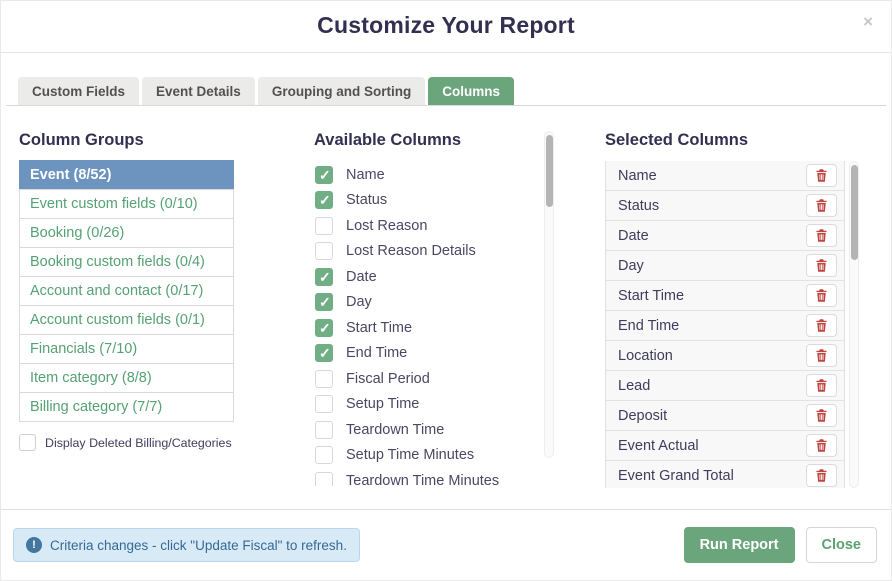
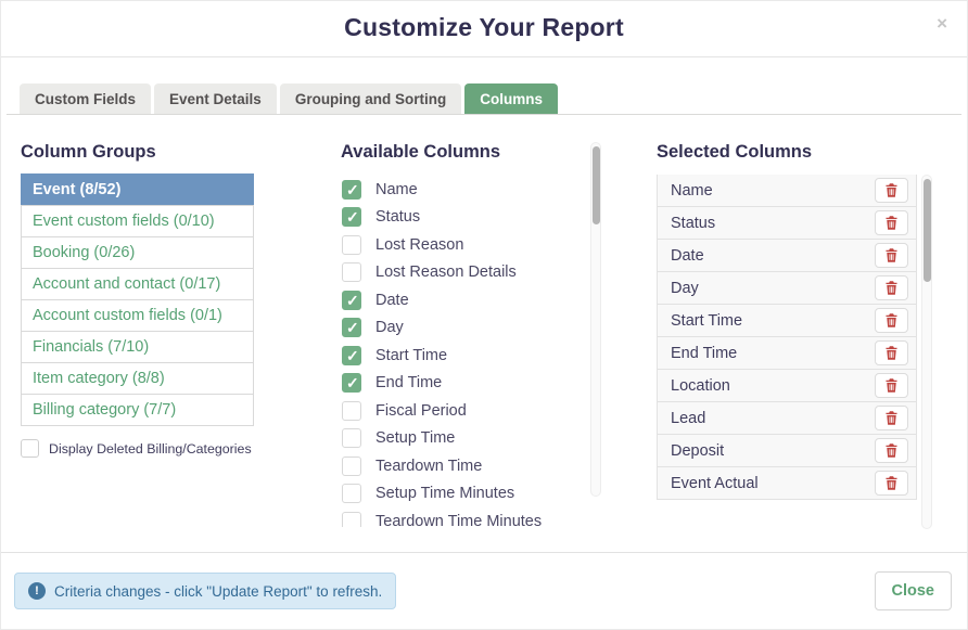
  Customize Your Report
  ×
  Custom Fields
  Event Details
  Grouping and Sorting
  Columns
  Column Groups
  Event (8/52)
  Event custom fields (0/10)
  Booking (0/26)
- Booking custom fields (0/4)
  Account and contact (0/17)
  Account custom fields (0/1)
  Financials (7/10)
  Item category (8/8)
  Billing category (7/7)
  Display Deleted Billing/Categories
  Available Columns
  Name
  Status
  Lost Reason
  Lost Reason Details
  Date
  Day
  Start Time
  End Time
  Fiscal Period
  Setup Time
  Teardown Time
  Setup Time Minutes
  Teardown Time Minutes
  Selected Columns
  Name
  Status
  Date
  Day
  Start Time
  End Time
  Location
  Lead
  Deposit
  Event Actual
- Event Grand Total
  !
- Criteria changes - click "Update Fiscal" to refresh.
+ Criteria changes - click "Update Report" to refresh.
- Run Report
  Close
